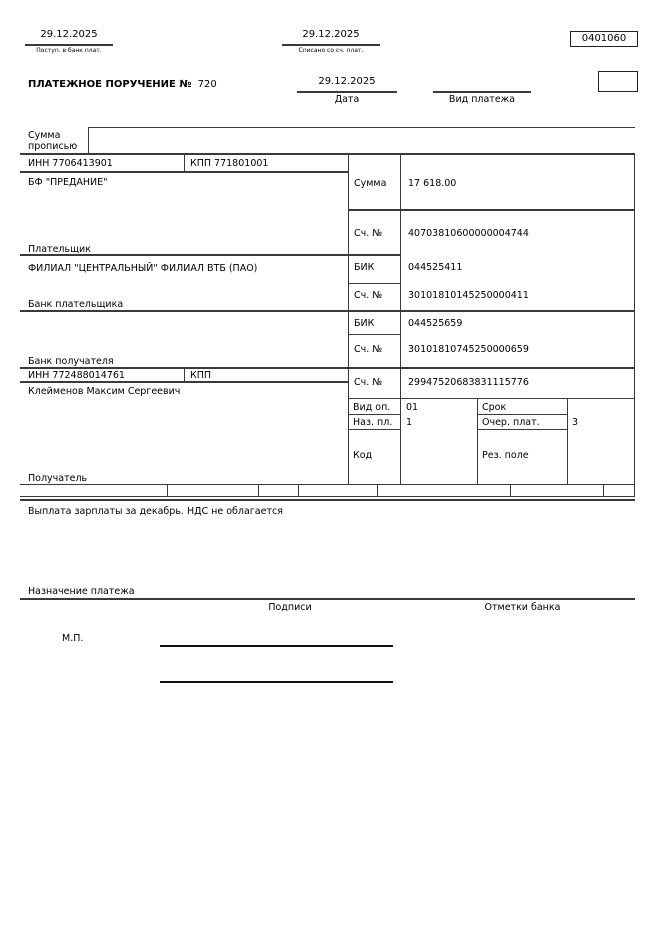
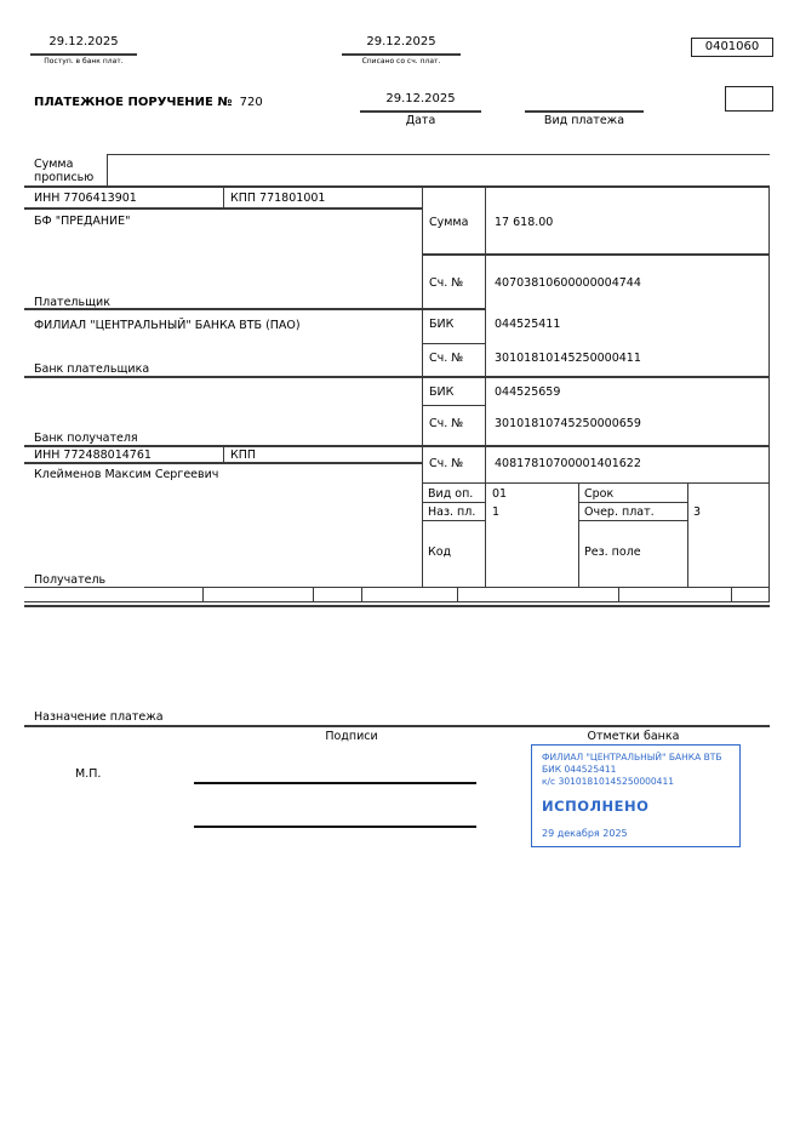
  29.12.2025
  29.12.2025
  0401060
  ПЛАТЕЖНОЕ ПОРУЧЕНИЕ № 720
  29.12.2025
  Дата
  Вид платежа
  Сумма прописью
  ИНН 7706413901
  КПП 771801001
  БФ "ПРЕДАНИЕ"
  Плательщик
- ФИЛИАЛ "ЦЕНТРАЛЬНЫЙ" ФИЛИАЛ ВТБ (ПАО)
+ ФИЛИАЛ "ЦЕНТРАЛЬНЫЙ" БАНКА ВТБ (ПАО)
  Банк плательщика
  Банк получателя
  ИНН 772488014761
  КПП
  Клейменов Максим Сергеевич
  Получатель
  Сумма
  17 618.00
  Сч. №
  40703810600000004744
  БИК
  044525411
  Сч. №
  30101810145250000411
  БИК
  044525659
  Сч. №
  30101810745250000659
  Сч. №
- 29947520683831115776
+ 40817810700001401622
  Вид оп.
  01
  Срок
  Наз. пл.
  1
  Очер. плат.
  3
  Код
  Рез. поле
- Выплата зарплаты за декабрь. НДС не облагается
  Назначение платежа
  Подписи
  Отметки банка
  М.П.
+ ФИЛИАЛ "ЦЕНТРАЛЬНЫЙ" БАНКА ВТБ
+ БИК 044525411
+ к/с 30101810145250000411
+ ИСПОЛНЕНО
+ 29 декабря 2025
